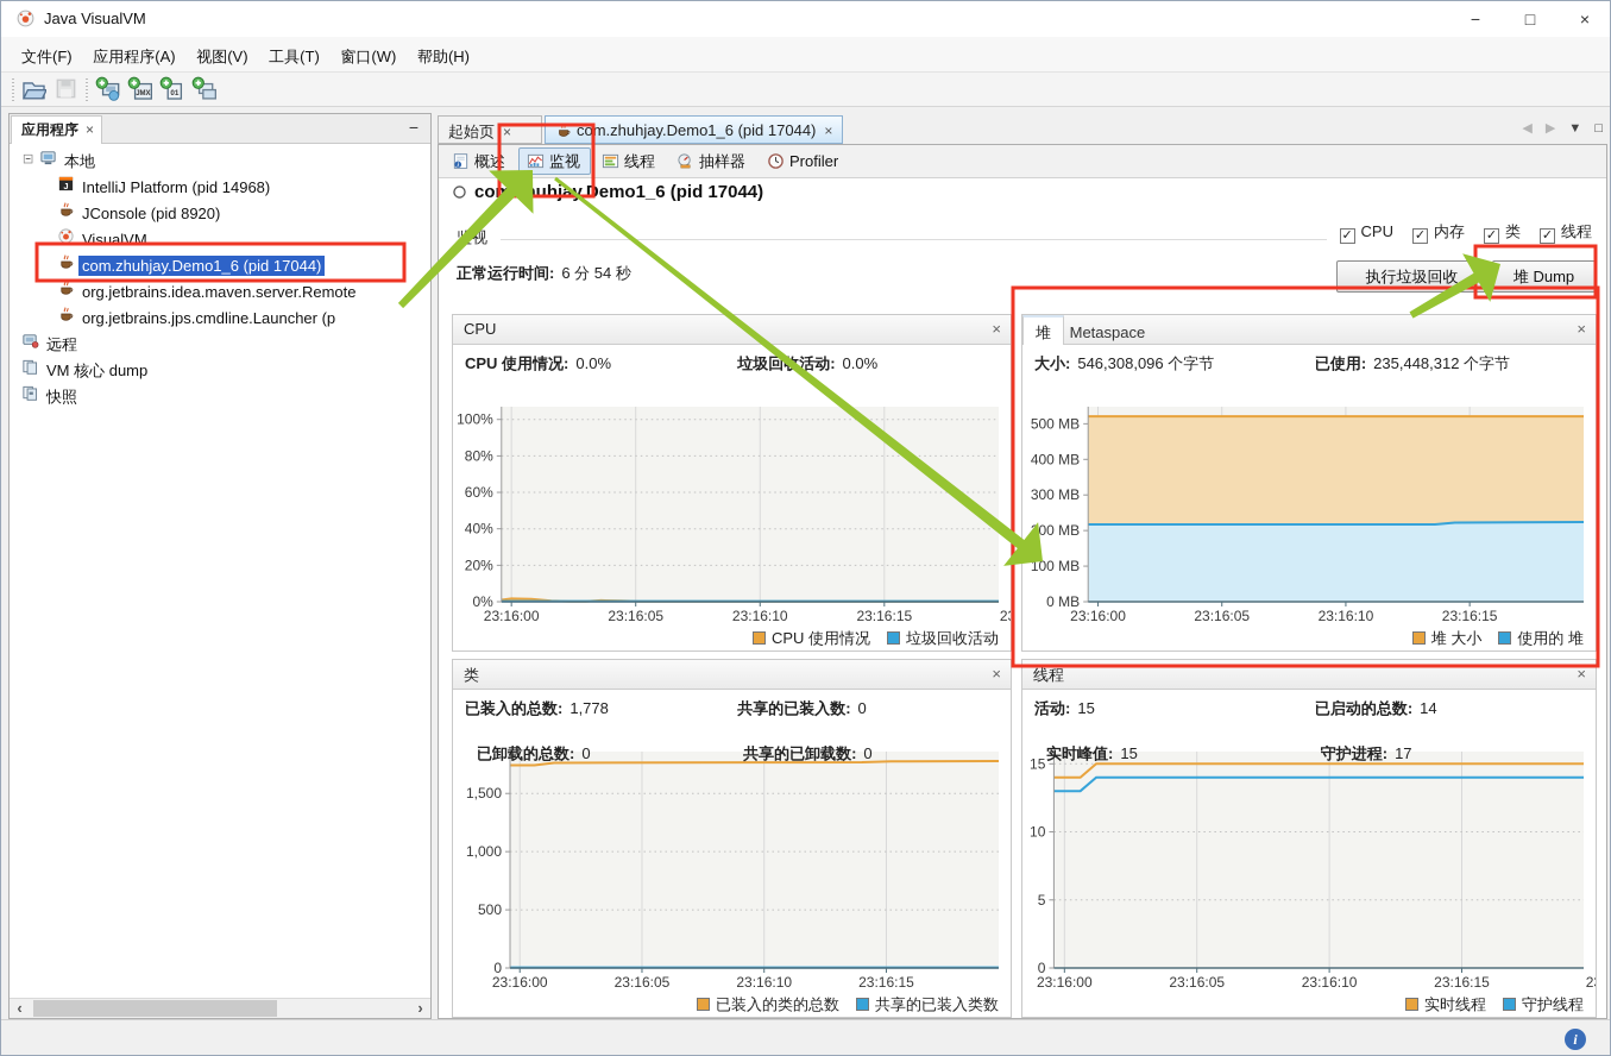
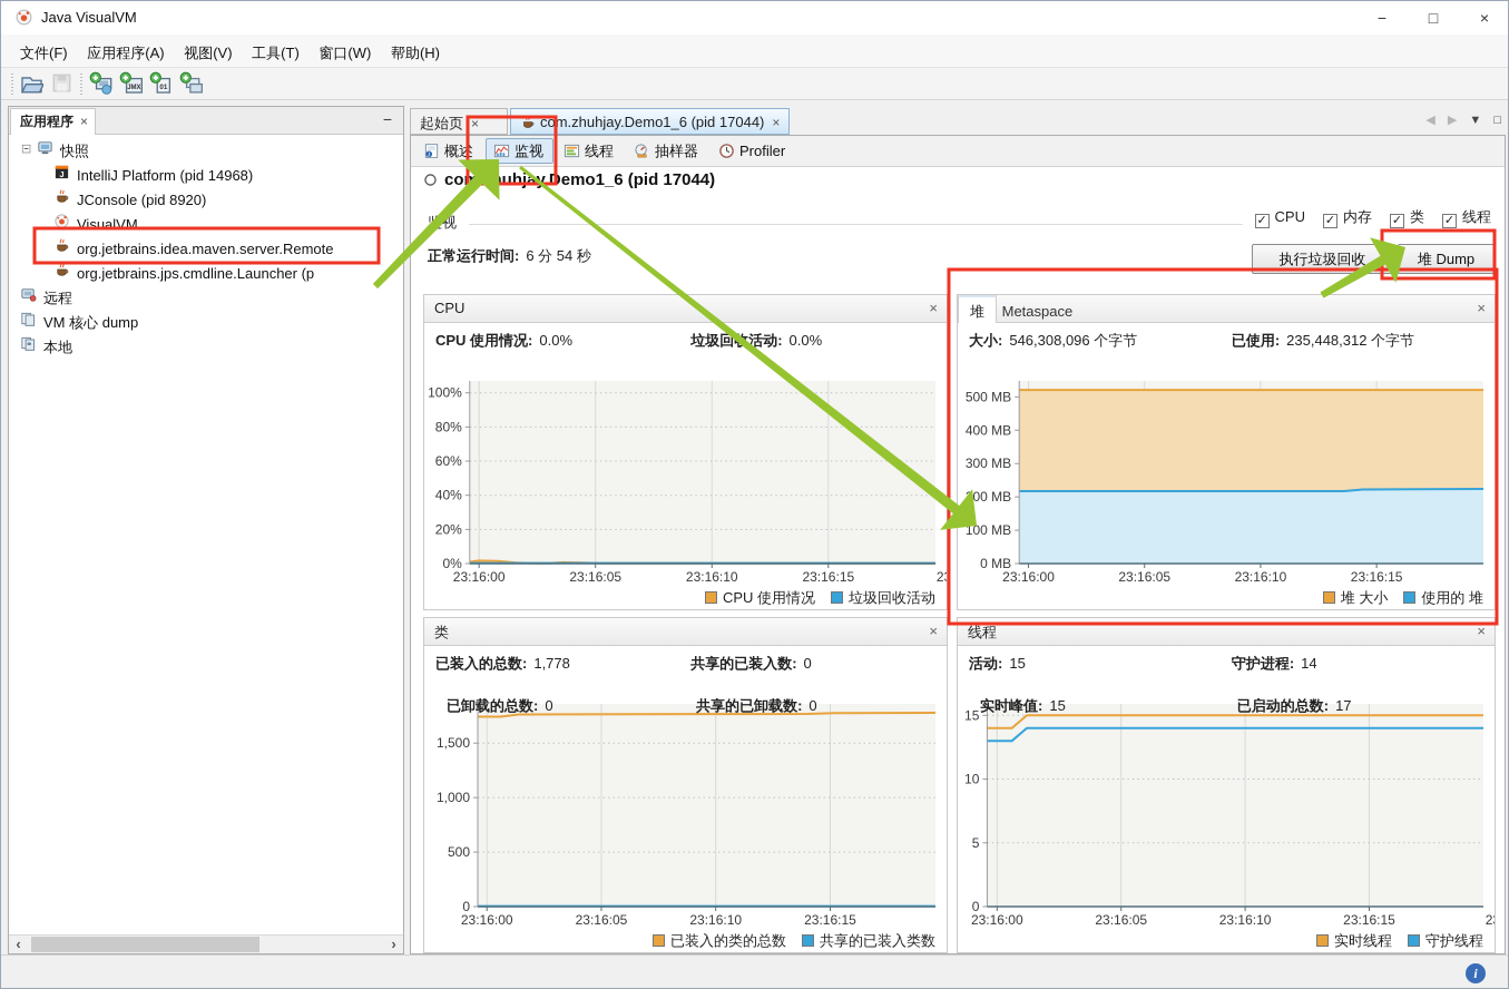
  Java VisualVM
  −
  □
  ×
  文件(F) 应用程序(A) 视图(V) 工具(T) 窗口(W) 帮助(H)
  应用程序 ×
  −
- 本地
+ 快照
  J
  IntelliJ Platform (pid 14968)
  JConsole (pid 8920)
  VisualVM
- com.zhuhjay.Demo1_6 (pid 17044)
  org.jetbrains.idea.maven.server.Remote
  org.jetbrains.jps.cmdline.Launcher (p
  远程
  VM 核心 dump
- 快照
+ 本地
  ‹
  ›
  起始页 ×
  com.zhuhjay.Demo1_6 (pid 17044) ×
  ◀ ▶ ▼ □
  概 监视 线程 抽样器 Profiler
  couhjay.emo1_6 (pid 17044)
  ✓ CPU ✓ 内存 ✓ 类 ✓ 线程
  正常运行时间: 6 分 54 秒
  执行垃圾回收
  堆 Dump
  CPU
  ×
  CPU 使用情况: 0.0%
  垃圾回活动: 0.0%
  0%
  20%
  40%
  60%
  80%
  100%
  23:16:00
  23:16:05
  23:16:10
  23:16:15
  CPU 使用情况 垃圾回收活动
  堆 Metaspace
  ×
  大小: 546,308,096 个字节
  已使用: 235,448,312 个字节
  0 MB
  100 MB
  00 MB
  300 MB
  400 MB
  500 MB
  23:16:00
  23:16:05
  23:16:10
  23:16:15
  堆 大小 使用的 堆
  类
  ×
  已装入的总数: 1,778
  共享的已装入数: 0
  已卸载的总数: 0
  共享的已卸载数: 0
  0
  500
  1,000
  1,500
  23:16:00
  23:16:05
  23:16:10
  23:16:15
  已装入的类的总数 共享的已装入类数
  线程
  ×
  活动: 15
- 已启动的总数: 14
+ 守护进程: 14
  实时峰值: 15
- 守护进程: 17
+ 已启动的总数: 17
  0
  5
  10
  15
  23:16:00
  23:16:05
  23:16:10
  23:16:15
  实时线程 守护线程
  i
